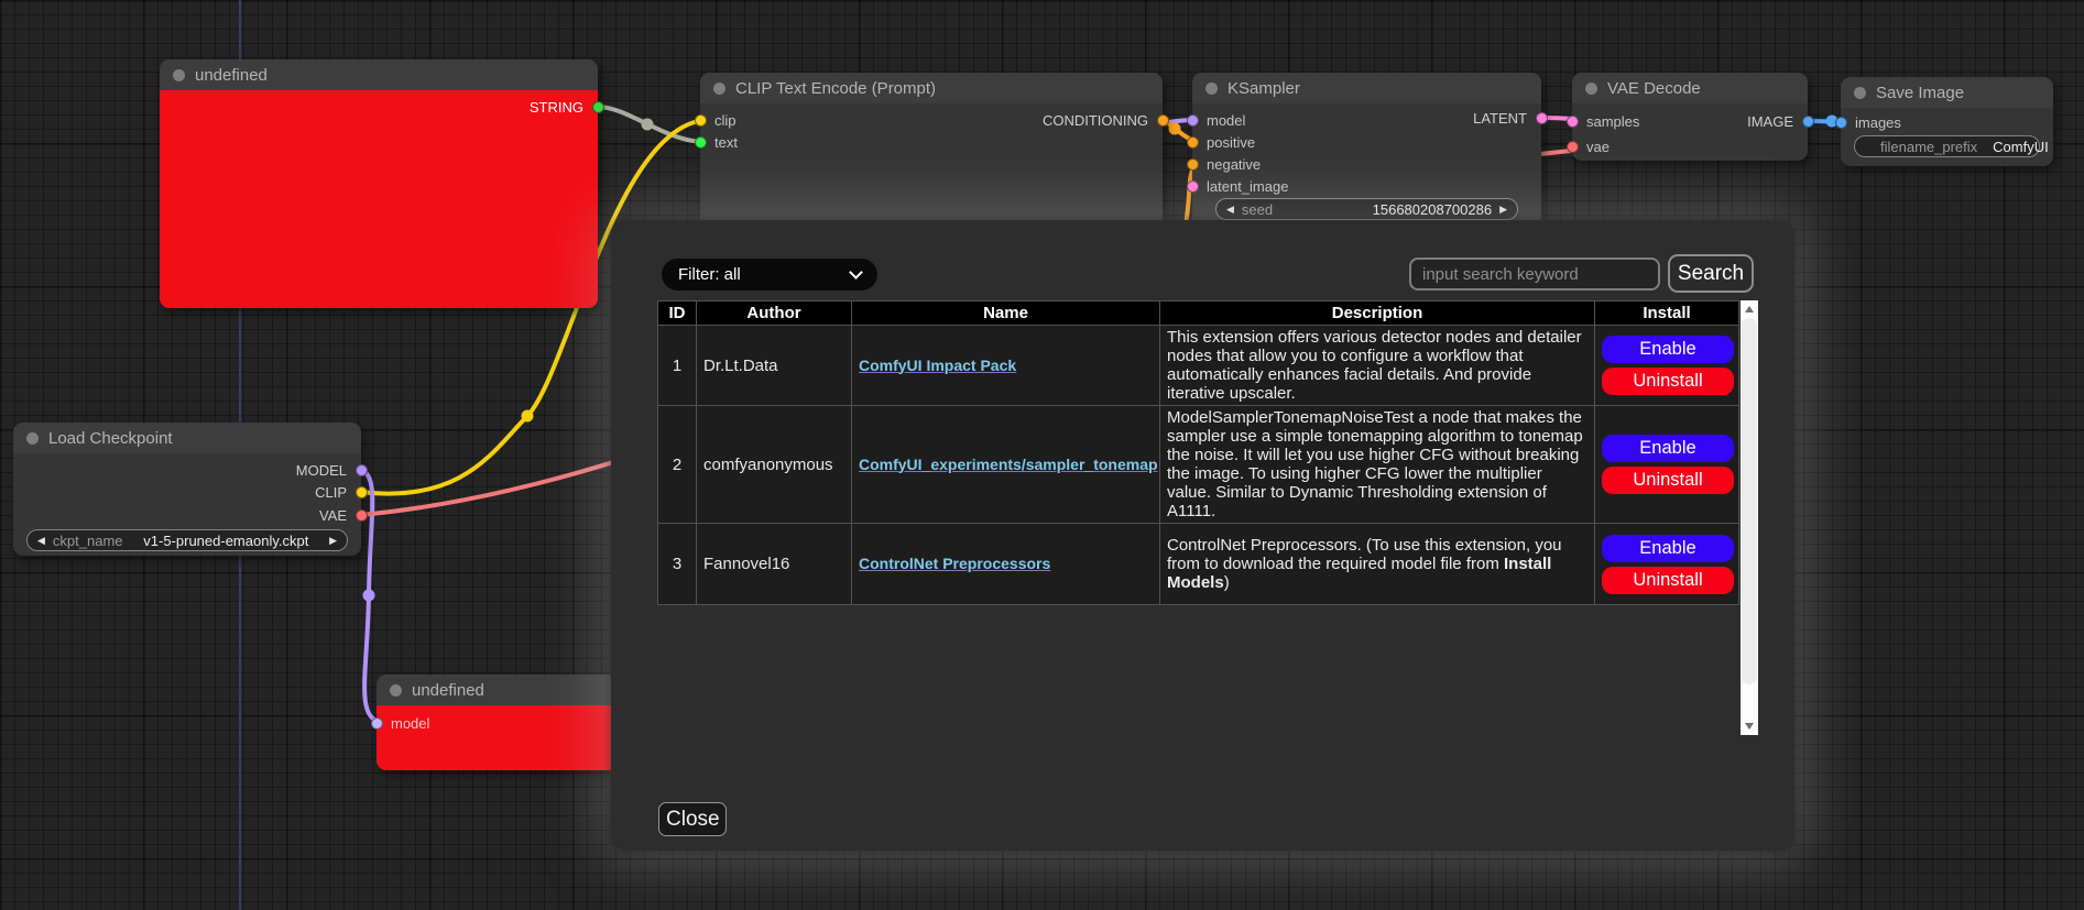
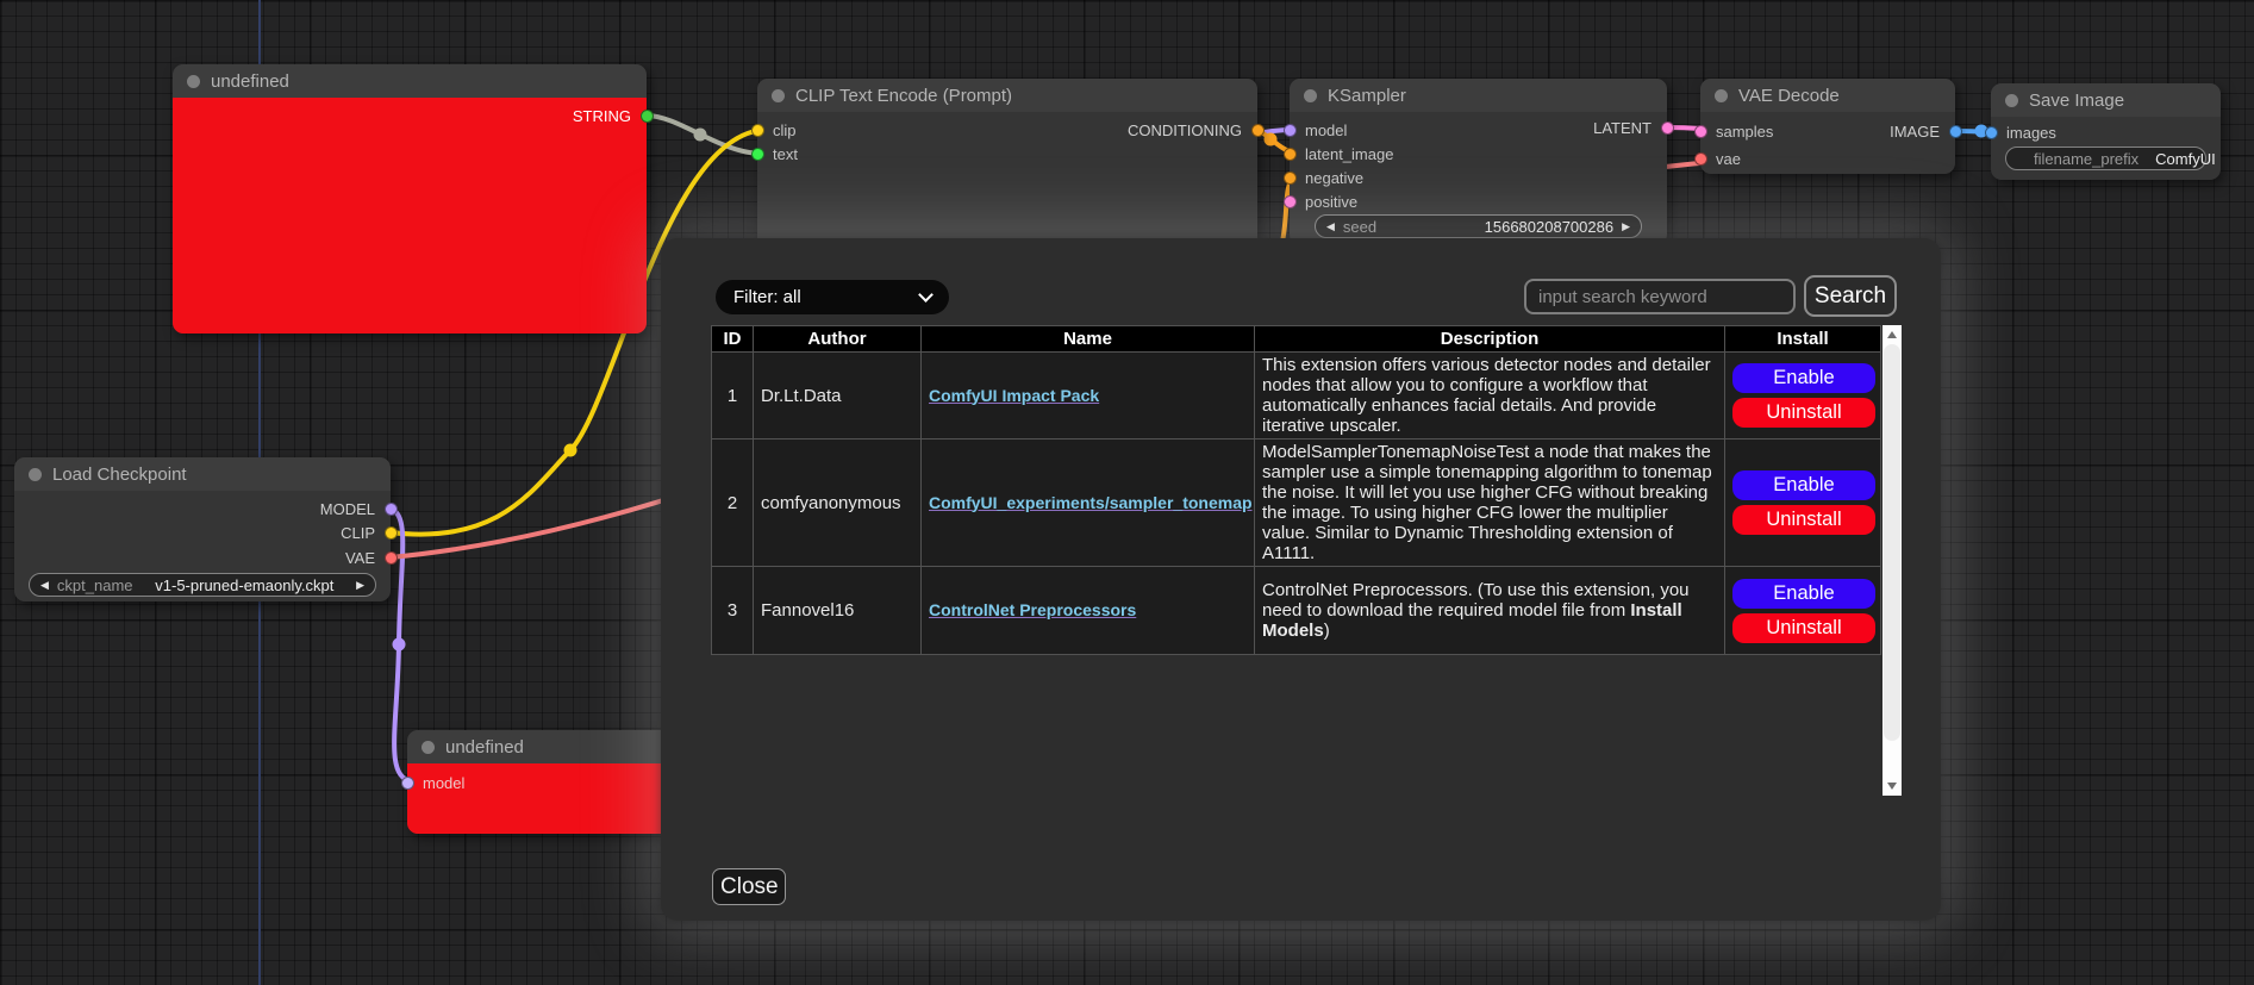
  undefined
  STRING
  CLIP Text Encode (Prompt)
  clip
  text
  CONDITIONING
  KSampler
  model
- positive
+ latent_image
  negative
- latent_image
+ positive
  LATENT
  ◀
  seed
  156680208700286
  ▶
  VAE Decode
  samples
  vae
  IMAGE
  Save Image
  images
  filename_prefix
  ComfyUI
  Load Checkpoint
  MODEL
  CLIP
  VAE
  ◀
  ckpt_name
  v1-5-pruned-emaonly.ckpt
  ▶
  undefined
  model
  Filter: all
  input search keyword
  Search
  ID	Author	Name	Description	Install
  1	Dr.Lt.Data	ComfyUI Impact Pack	This extension offers various detector nodes and detailer nodes that allow you to configure a workflow that automatically enhances facial details. And provide iterative upscaler.	EnableUninstall
  2	comfyanonymous	ComfyUI_experiments/sampler_tonemap	ModelSamplerTonemapNoiseTest a node that makes the sampler use a simple tonemapping algorithm to tonemap the noise. It will let you use higher CFG without breaking the image. To using higher CFG lower the multiplier value. Similar to Dynamic Thresholding extension of A1111.	EnableUninstall
- 3	Fannovel16	ControlNet Preprocessors	ControlNet Preprocessors. (To use this extension, you from to download the required model file from Install Models)	EnableUninstall
+ 3	Fannovel16	ControlNet Preprocessors	ControlNet Preprocessors. (To use this extension, you need to download the required model file from Install Models)	EnableUninstall
  Close
